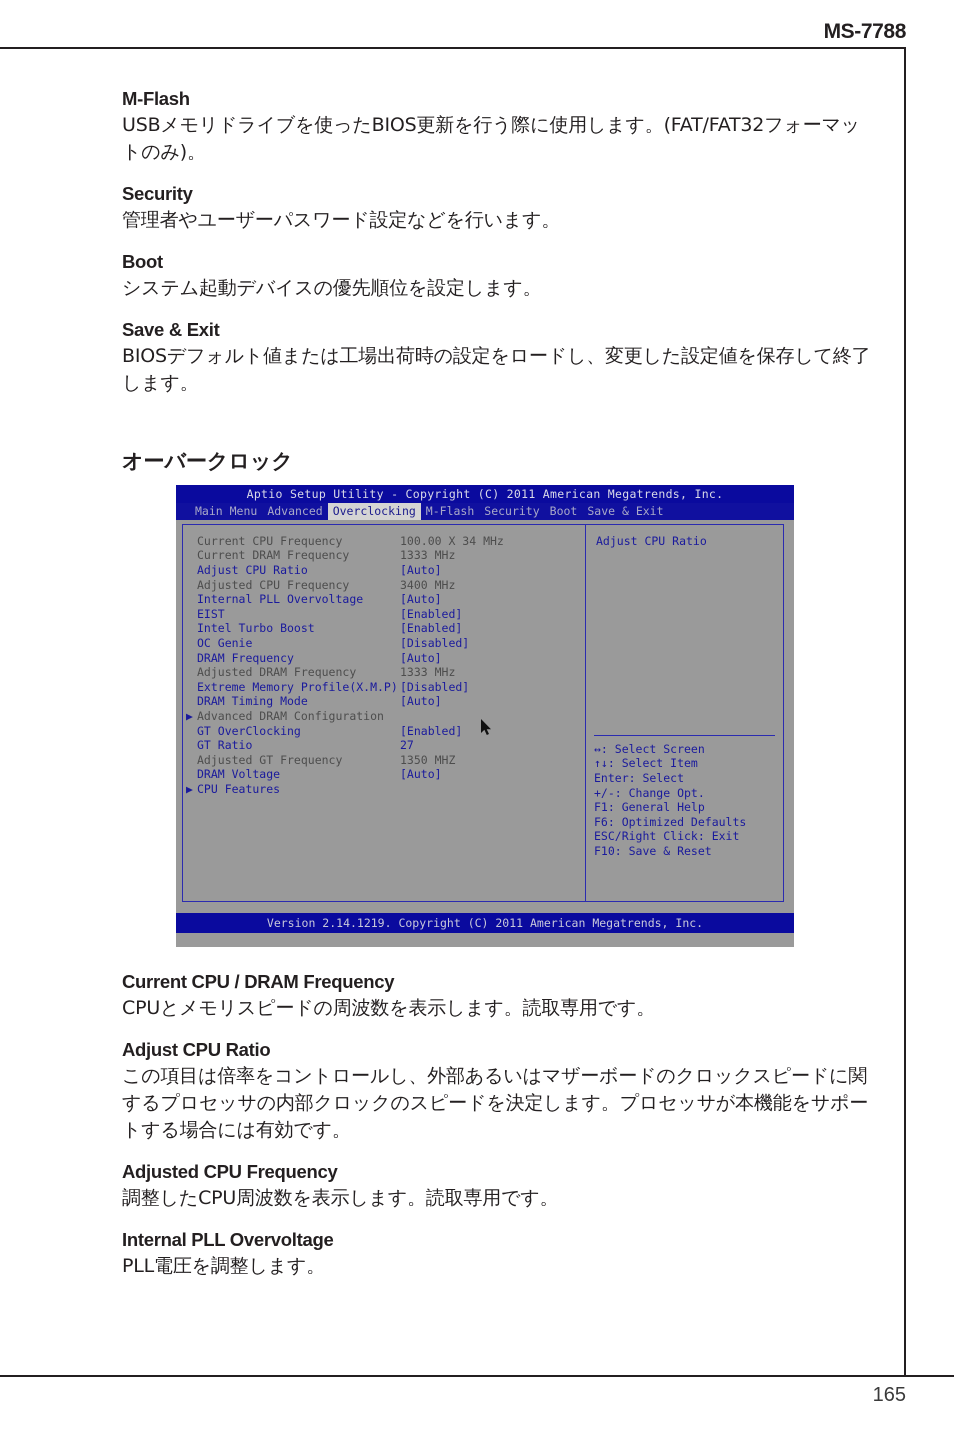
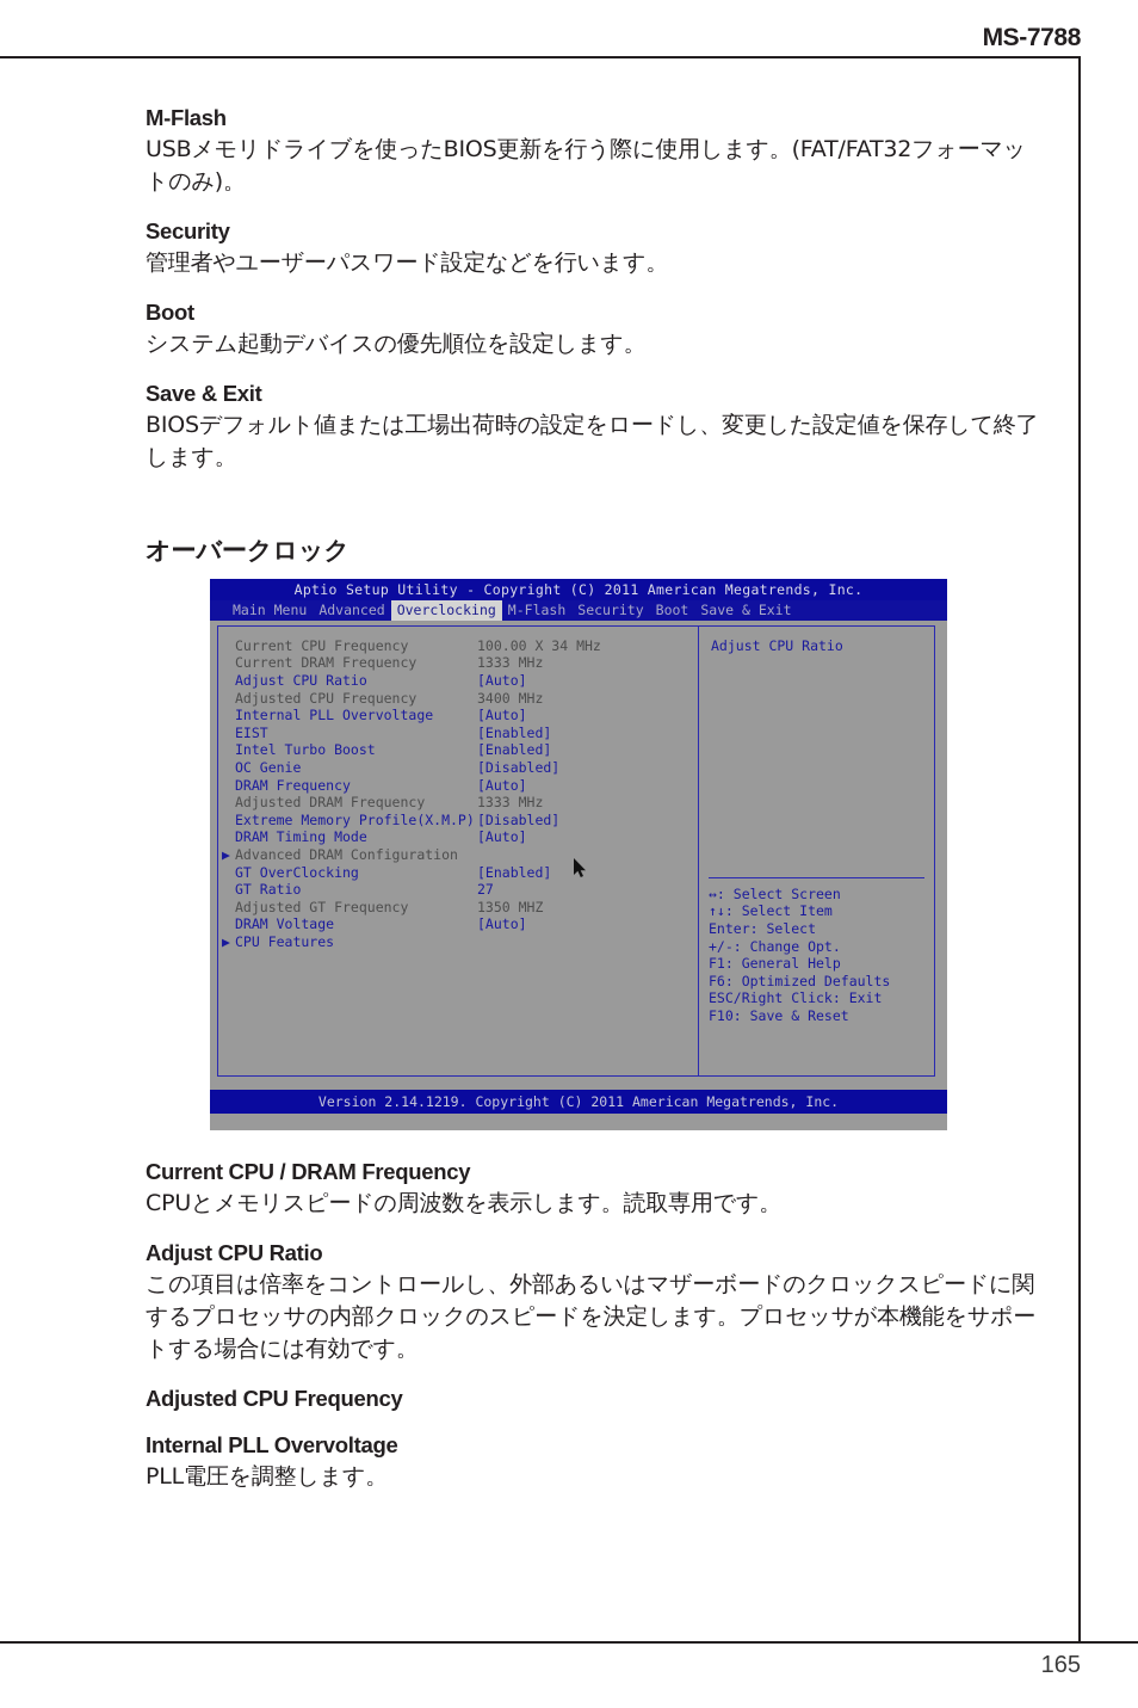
  MS-7788
  165
  M-Flash
  USBメモリドライブを使ったBIOS更新を行う際に使用します。(FAT/FAT32フォーマットのみ)。
  Security
  管理者やユーザーパスワード設定などを行います。
  Boot
  システム起動デバイスの優先順位を設定します。
  Save & Exit
  BIOSデフォルト値または工場出荷時の設定をロードし、変更した設定値を保存して終了します。
  オーバークロック
  Aptio Setup Utility - Copyright (C) 2011 American Megatrends, Inc.
  Main Menu Advanced Overclocking M-Flash Security Boot Save & Exit
  Current CPU Frequency 100.00 X 34 MHz
  Current DRAM Frequency 1333 MHz
  Adjust CPU Ratio [Auto]
  Adjusted CPU Frequency 3400 MHz
  Internal PLL Overvoltage [Auto]
  EIST [Enabled]
  Intel Turbo Boost [Enabled]
  OC Genie [Disabled]
  DRAM Frequency [Auto]
  Adjusted DRAM Frequency 1333 MHz
  Extreme Memory Profile(X.M.P) [Disabled]
  DRAM Timing Mode [Auto]
  ▶
  Advanced DRAM Configuration
  GT OverClocking [Enabled]
  GT Ratio 27
  Adjusted GT Frequency 1350 MHZ
  DRAM Voltage [Auto]
  ▶
  CPU Features
  Adjust CPU Ratio
  ↔: Select Screen
  ↑↓: Select Item
  Enter: Select
  +/-: Change Opt.
  F1: General Help
  F6: Optimized Defaults
  ESC/Right Click: Exit
  F10: Save & Reset
  Version 2.14.1219. Copyright (C) 2011 American Megatrends, Inc.
  Current CPU / DRAM Frequency
  CPUとメモリスピードの周波数を表示します。読取専用です。
  Adjust CPU Ratio
  この項目は倍率をコントロールし、外部あるいはマザーボードのクロックスピードに関するプロセッサの内部クロックのスピードを決定します。プロセッサが本機能をサポートする場合には有効です。
  Adjusted CPU Frequency
- 調整したCPU周波数を表示します。読取専用です。
  Internal PLL Overvoltage
  PLL電圧を調整します。
